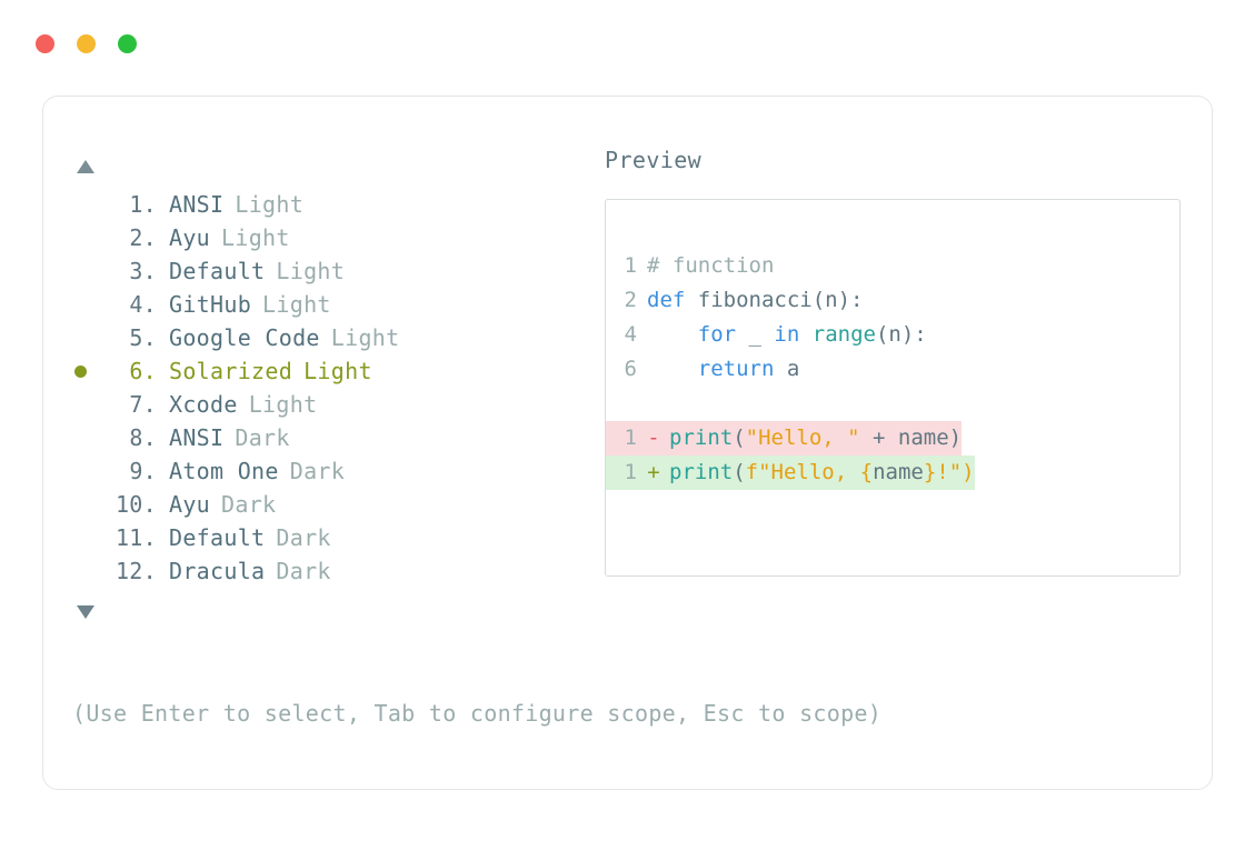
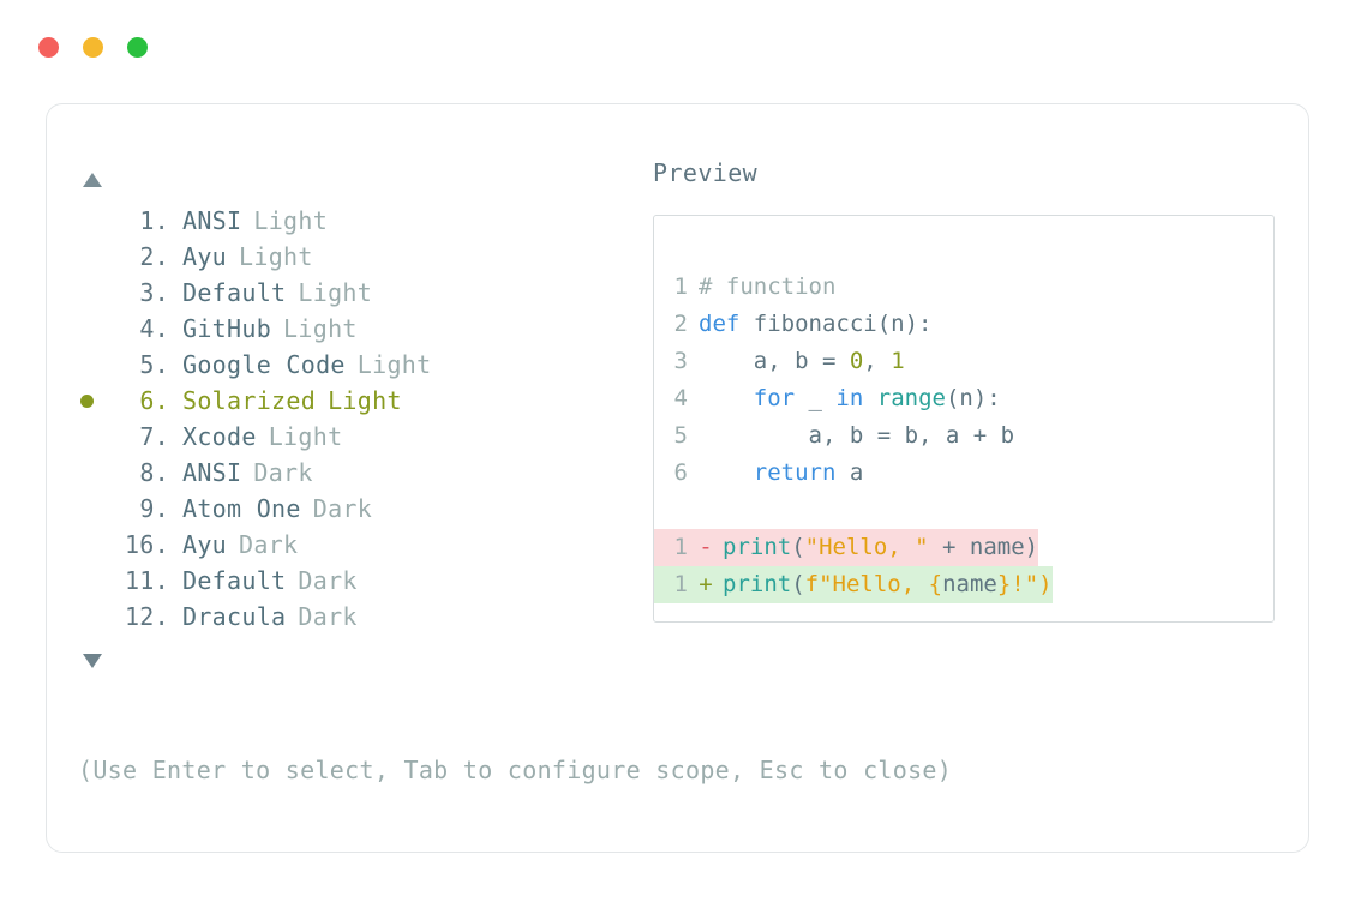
  1.
  ANSI
  Light
  2.
  Ayu
  Light
  3.
  Default
  Light
  4.
  GitHub
  Light
  5.
  Google Code
  Light
  6.
  Solarized
  Light
  7.
  Xcode
  Light
  8.
  ANSI
  Dark
  9.
  Atom One
  Dark
- 10.
+ 16.
  Ayu
  Dark
  11.
  Default
  Dark
  12.
  Dracula
  Dark
- (Use Enter to select, Tab to configure scope, Esc to scope)
+ (Use Enter to select, Tab to configure scope, Esc to close)
  Preview
  1
  # function
  2
  def fibonacci(n):
+ 3
+ a, b = 0, 1
  4
  for _ in range(n):
+ 5
+ a, b = b, a + b
  6
  return a
  1
  -
  print("Hello, " + name)
  1
  +
  print(f"Hello, {name}!")
